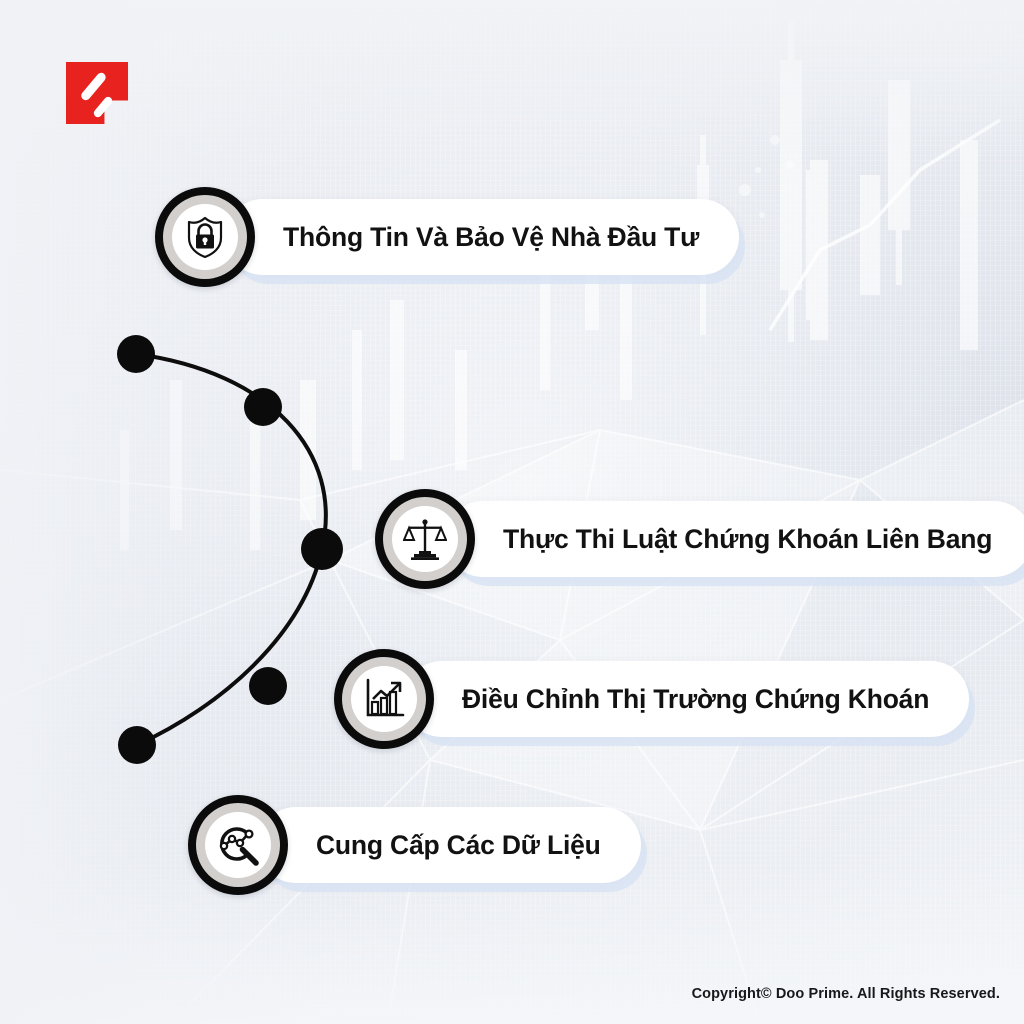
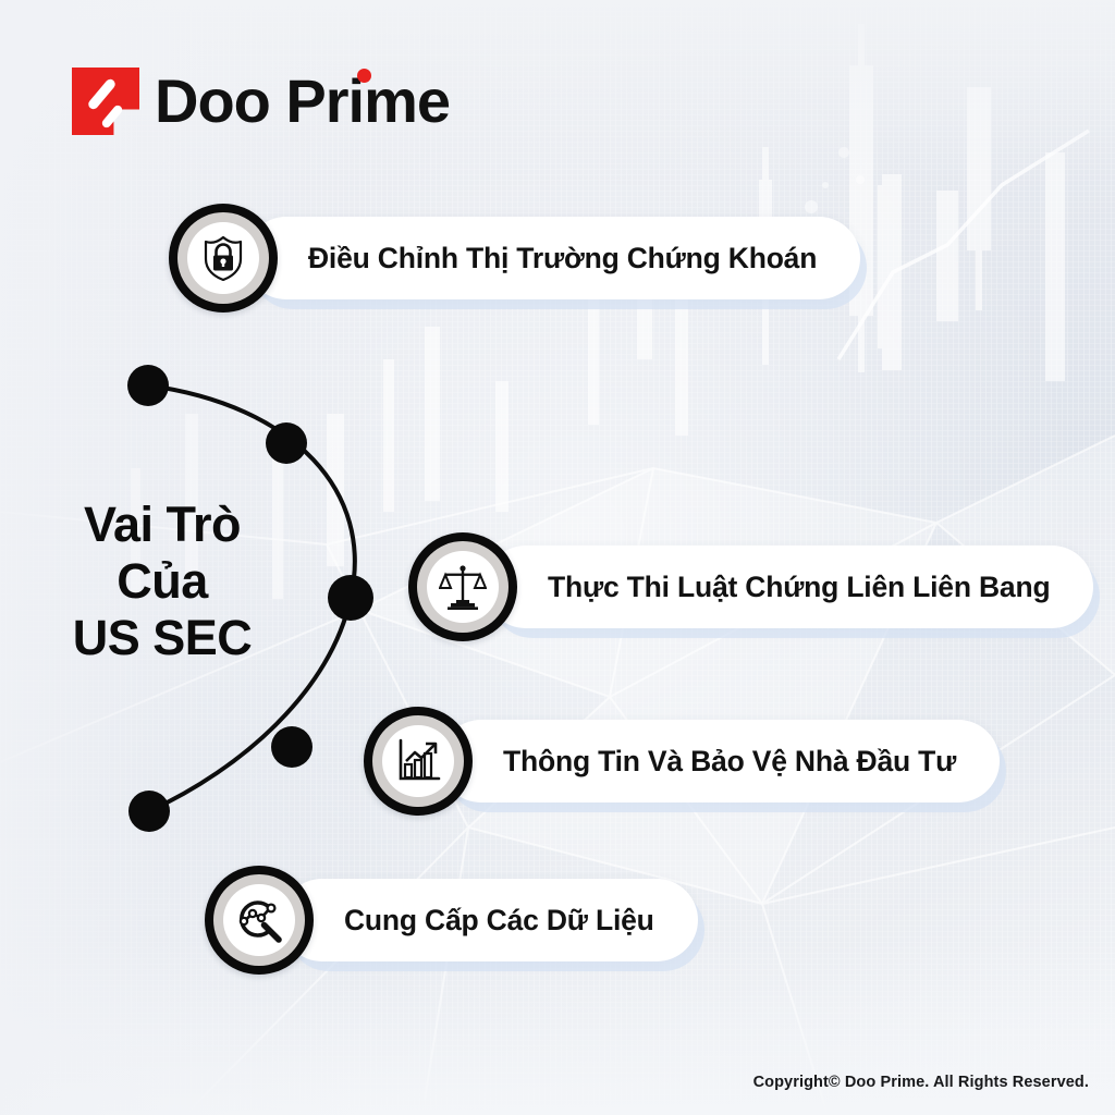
+ Doo Prime
+ Vai Trò
+ Của
+ US SEC
- Thông Tin Và Bảo Vệ Nhà Đầu Tư
+ Điều Chỉnh Thị Trường Chứng Khoán
- Thực Thi Luật Chứng Khoán Liên Bang
+ Thực Thi Luật Chứng Liên Liên Bang
- Điều Chỉnh Thị Trường Chứng Khoán
+ Thông Tin Và Bảo Vệ Nhà Đầu Tư
  Cung Cấp Các Dữ Liệu
  Copyright© Doo Prime. All Rights Reserved.
